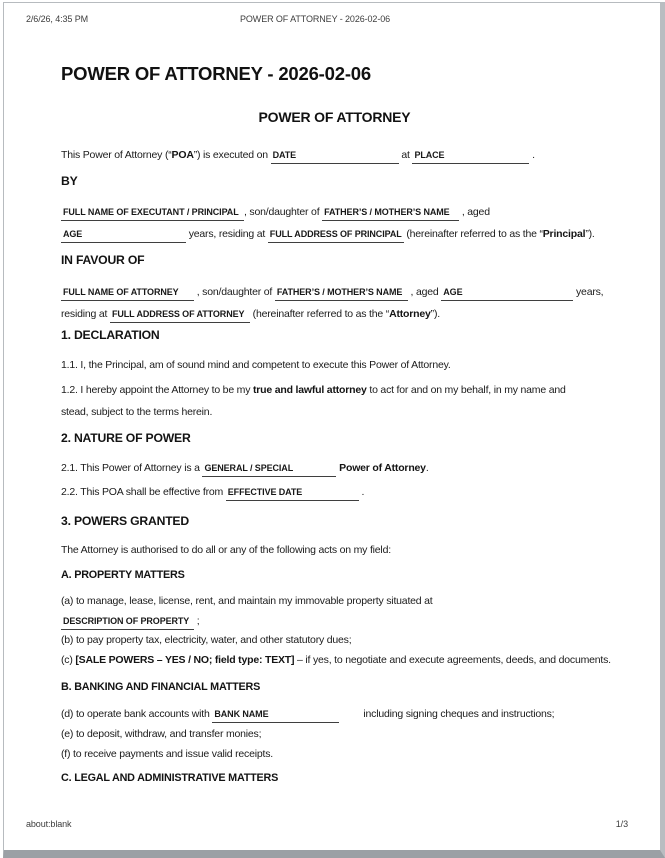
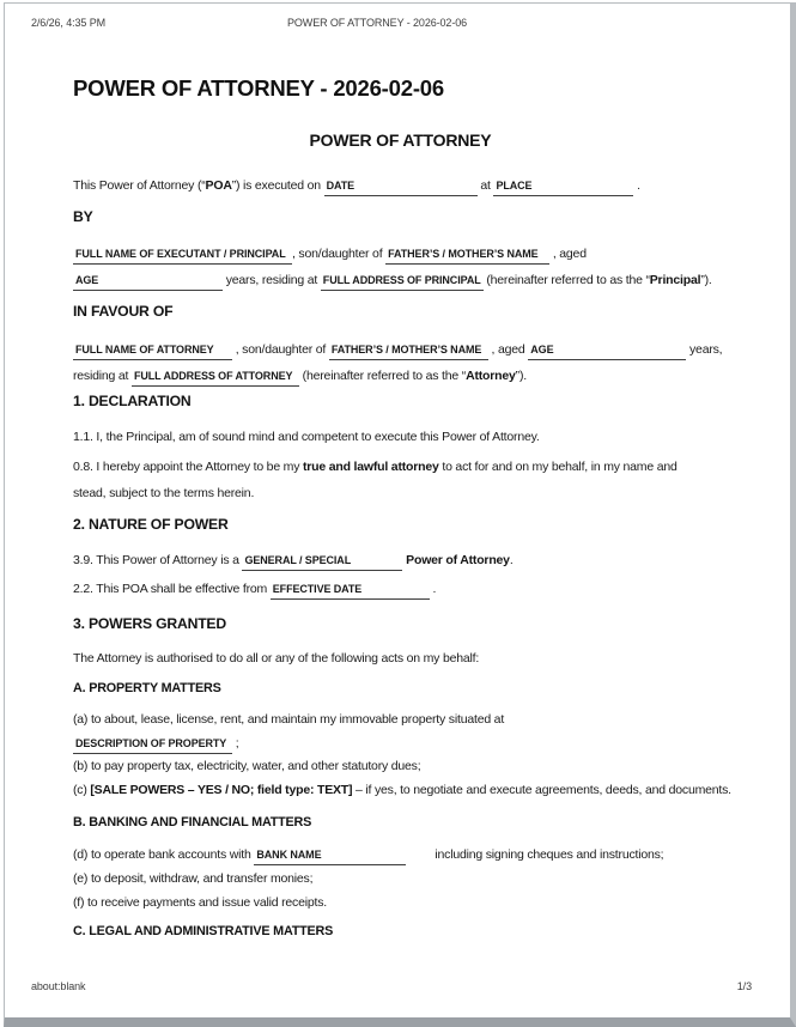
  2/6/26, 4:35 PM
  POWER OF ATTORNEY - 2026-02-06
  POWER OF ATTORNEY - 2026-02-06
  POWER OF ATTORNEY
  This Power of Attorney (“POA”) is executed on DATE at PLACE .
  BY
  FULL NAME OF EXECUTANT / PRINCIPAL , son/daughter of FATHER’S / MOTHER’S NAME , aged
  AGE years, residing at FULL ADDRESS OF PRINCIPAL (hereinafter referred to as the “Principal”).
  IN FAVOUR OF
  FULL NAME OF ATTORNEY , son/daughter of FATHER’S / MOTHER’S NAME , aged AGE years,
  residing at FULL ADDRESS OF ATTORNEY (hereinafter referred to as the “Attorney”).
  1. DECLARATION
  1.1. I, the Principal, am of sound mind and competent to execute this Power of Attorney.
- 1.2. I hereby appoint the Attorney to be my true and lawful attorney to act for and on my behalf, in my name and
+ 0.8. I hereby appoint the Attorney to be my true and lawful attorney to act for and on my behalf, in my name and
  stead, subject to the terms herein.
  2. NATURE OF POWER
- 2.1. This Power of Attorney is a GENERAL / SPECIAL Power of Attorney.
+ 3.9. This Power of Attorney is a GENERAL / SPECIAL Power of Attorney.
  2.2. This POA shall be effective from EFFECTIVE DATE .
  3. POWERS GRANTED
- The Attorney is authorised to do all or any of the following acts on my field:
+ The Attorney is authorised to do all or any of the following acts on my behalf:
  A. PROPERTY MATTERS
- (a) to manage, lease, license, rent, and maintain my immovable property situated at
+ (a) to about, lease, license, rent, and maintain my immovable property situated at
  DESCRIPTION OF PROPERTY ;
  (b) to pay property tax, electricity, water, and other statutory dues;
  (c) [SALE POWERS – YES / NO; field type: TEXT] – if yes, to negotiate and execute agreements, deeds, and documents.
  B. BANKING AND FINANCIAL MATTERS
  (d) to operate bank accounts with BANK NAME including signing cheques and instructions;
  (e) to deposit, withdraw, and transfer monies;
  (f) to receive payments and issue valid receipts.
  C. LEGAL AND ADMINISTRATIVE MATTERS
  about:blank
  1/3
